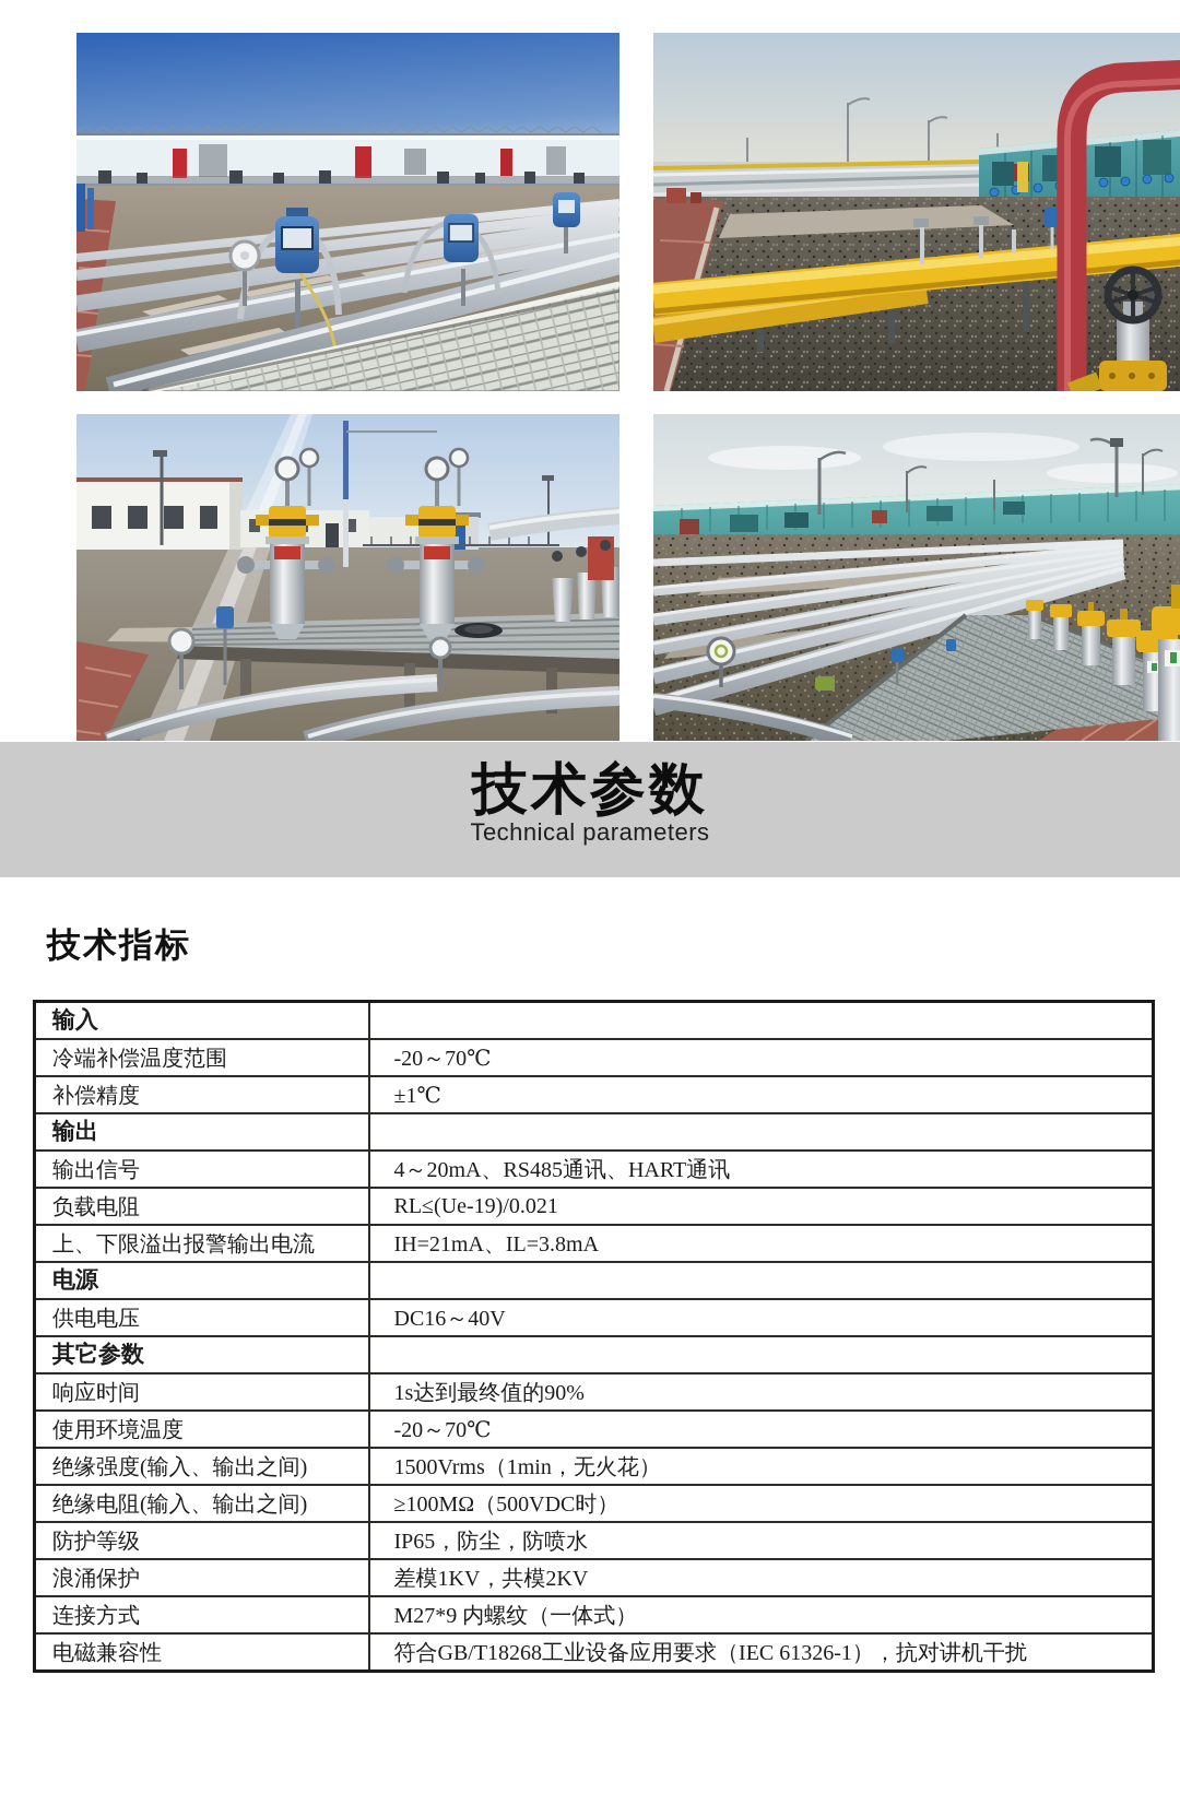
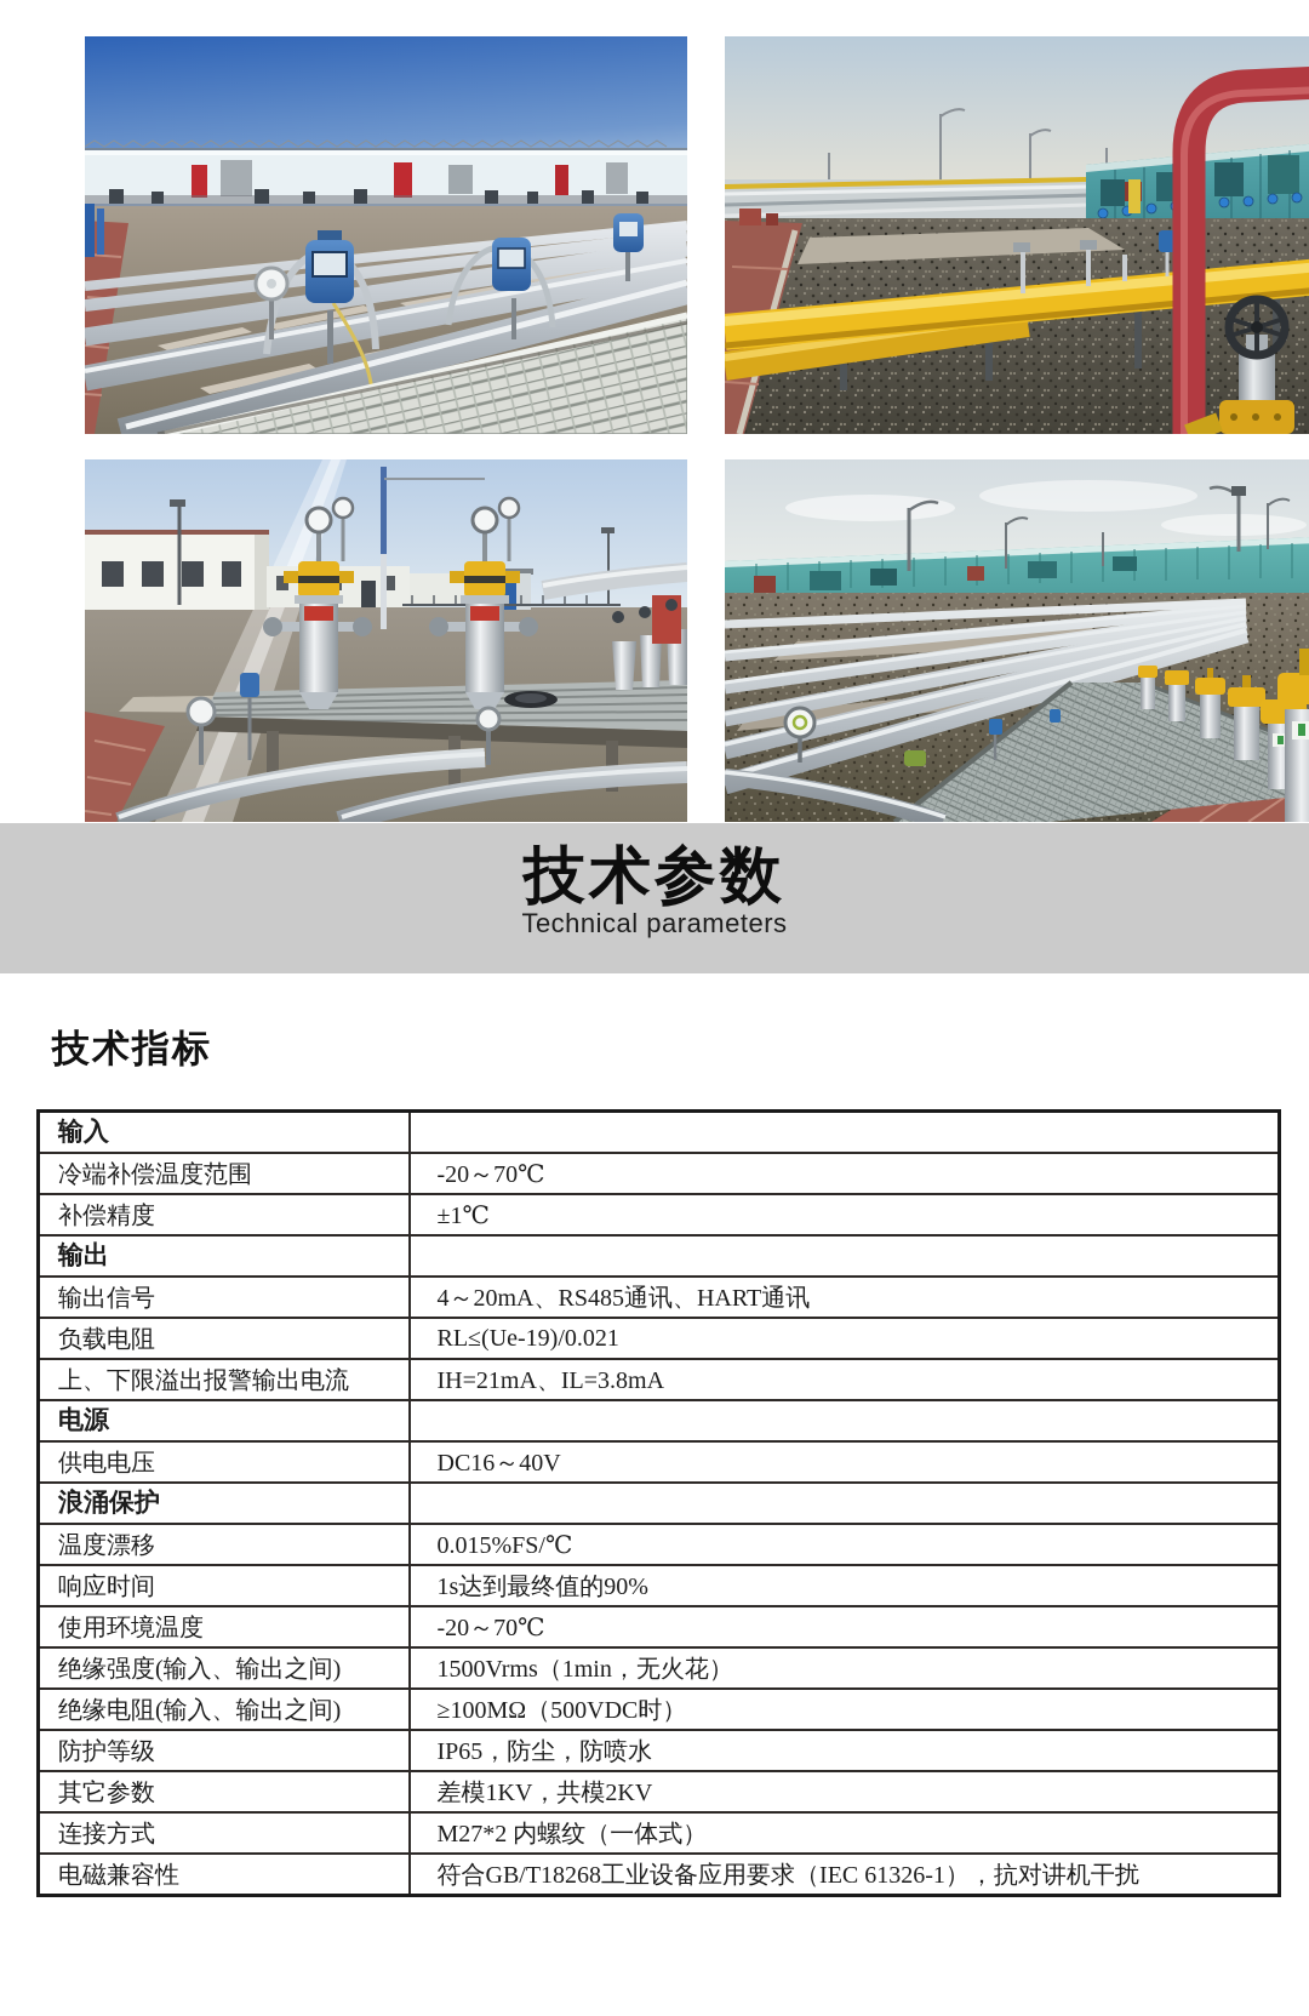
  技术参数
  Technical parameters
  技术指标
  输入
  冷端补偿温度范围	-20～70℃
  补偿精度	±1℃
  输出
  输出信号	4～20mA、RS485通讯、HART通讯
  负载电阻	RL≤(Ue-19)/0.021
  上、下限溢出报警输出电流	IH=21mA、IL=3.8mA
  电源
  供电电压	DC16～40V
- 其它参数
+ 浪涌保护
+ 温度漂移	0.015%FS/℃
  响应时间	1s达到最终值的90%
  使用环境温度	-20～70℃
  绝缘强度(输入、输出之间)	1500Vrms（1min，无火花）
  绝缘电阻(输入、输出之间)	≥100MΩ（500VDC时）
  防护等级	IP65，防尘，防喷水
- 浪涌保护	差模1KV，共模2KV
+ 其它参数	差模1KV，共模2KV
- 连接方式	M27*9 内螺纹（一体式）
+ 连接方式	M27*2 内螺纹（一体式）
  电磁兼容性	符合GB/T18268工业设备应用要求（IEC 61326-1），抗对讲机干扰
